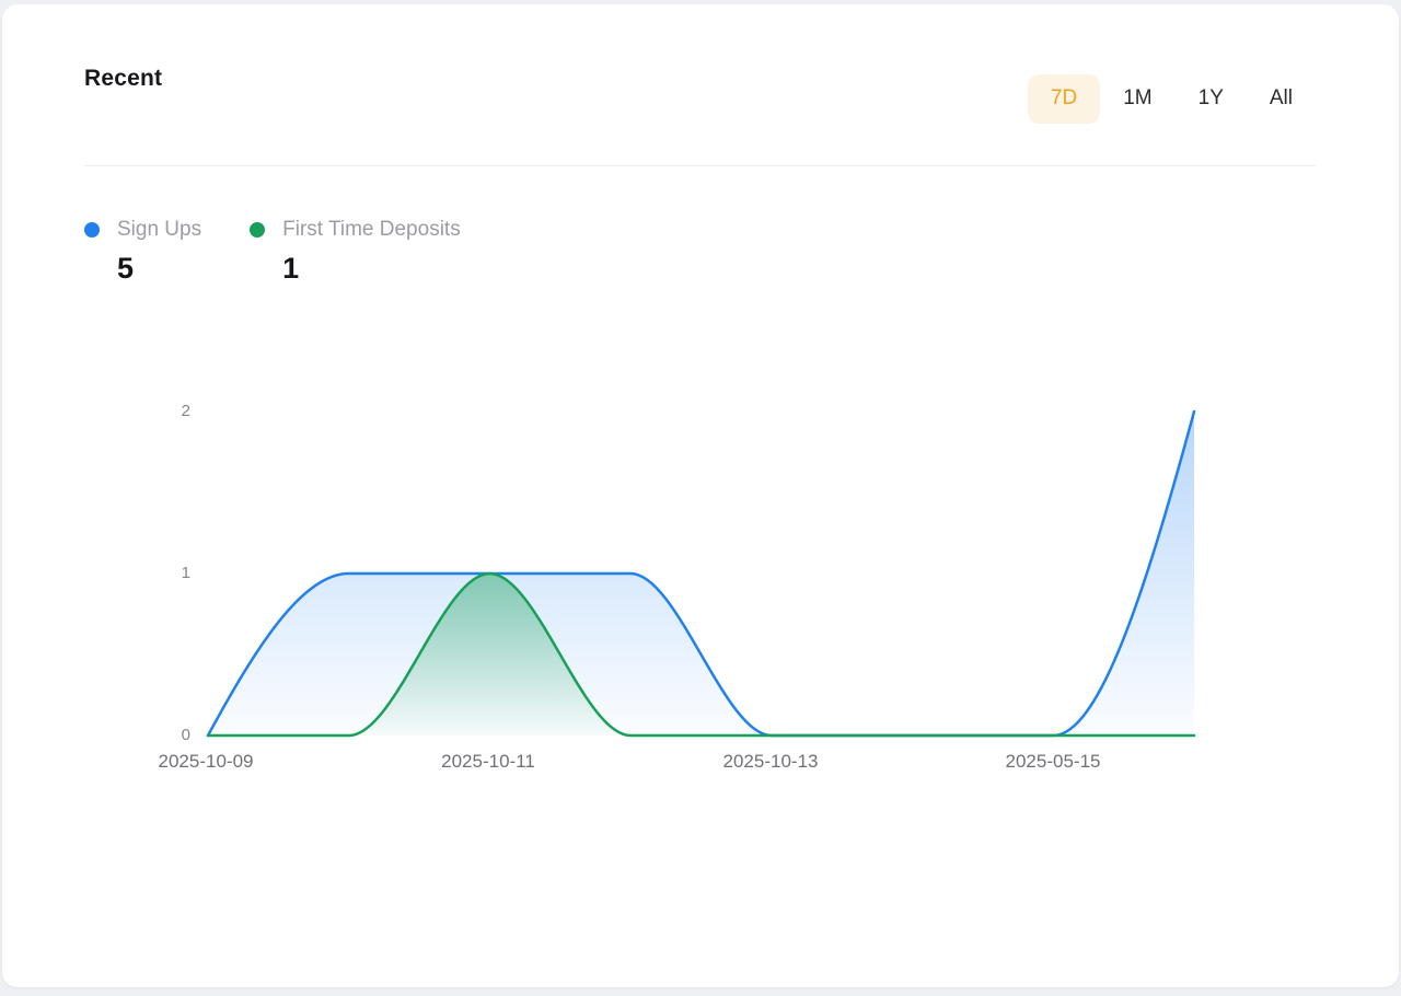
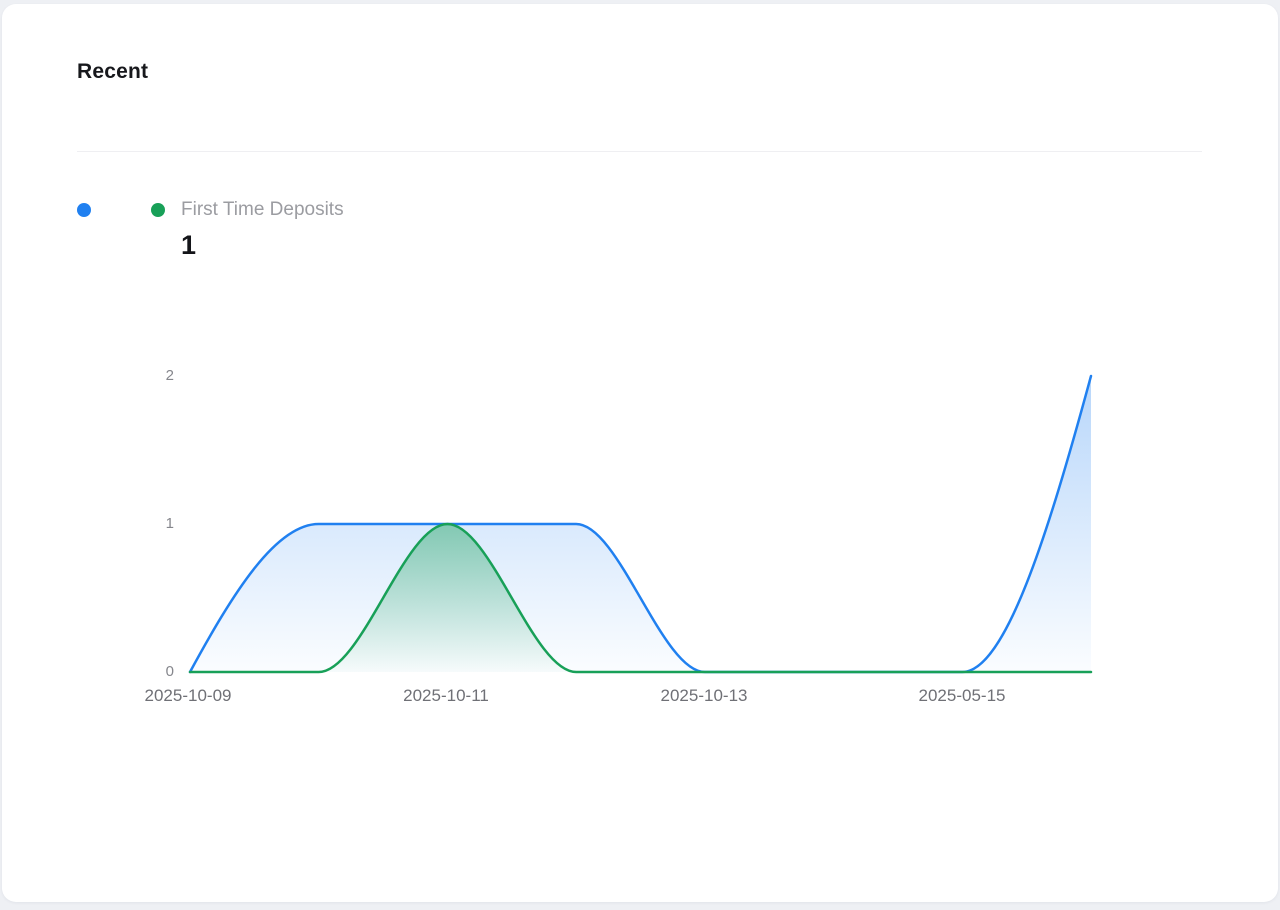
  Recent
- 7D
- 1M
- 1Y
- All
- Sign Ups
- 5
  First Time Deposits
  1
  2
  1
  0
  2025-10-09
  2025-10-11
  2025-10-13
  2025-05-15
